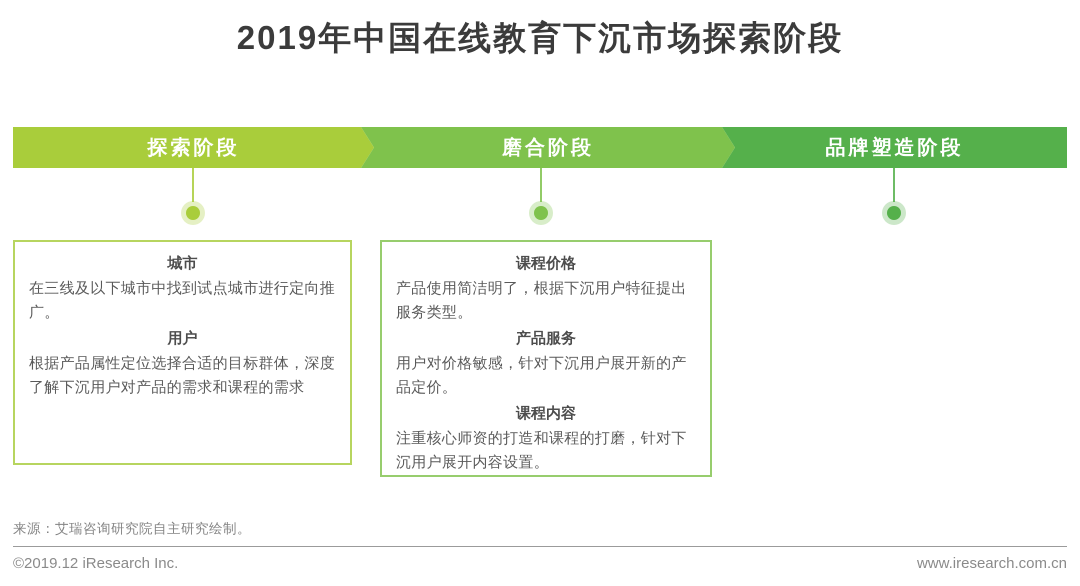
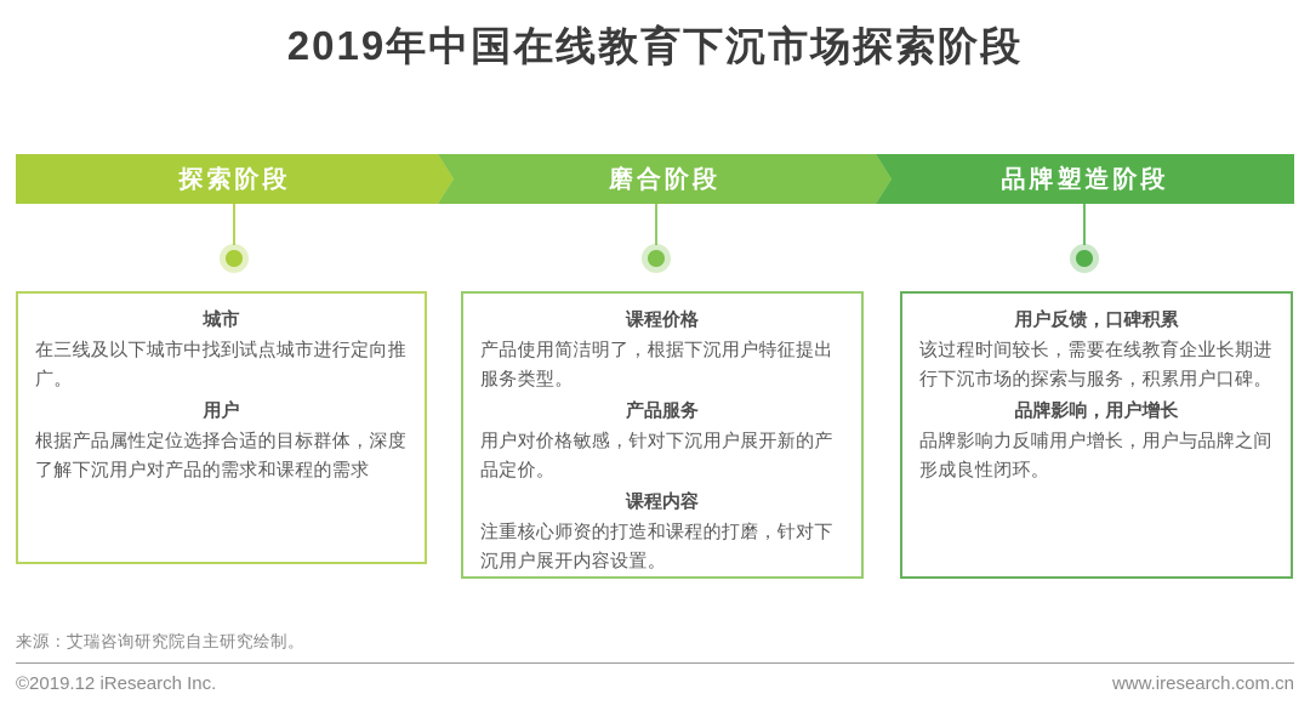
  2019年中国在线教育下沉市场探索阶段
  探索阶段
  磨合阶段
  品牌塑造阶段
  城市
  在三线及以下城市中找到试点城市进行定向推广。
  用户
  根据产品属性定位选择合适的目标群体，深度了解下沉用户对产品的需求和课程的需求
  课程价格
  产品使用简洁明了，根据下沉用户特征提出服务类型。
  产品服务
  用户对价格敏感，针对下沉用户展开新的产品定价。
  课程内容
  注重核心师资的打造和课程的打磨，针对下沉用户展开内容设置。
+ 用户反馈，口碑积累
+ 该过程时间较长，需要在线教育企业长期进行下沉市场的探索与服务，积累用户口碑。
+ 品牌影响，用户增长
+ 品牌影响力反哺用户增长，用户与品牌之间形成良性闭环。
  来源：艾瑞咨询研究院自主研究绘制。
  ©2019.12 iResearch Inc.
  www.iresearch.com.cn
